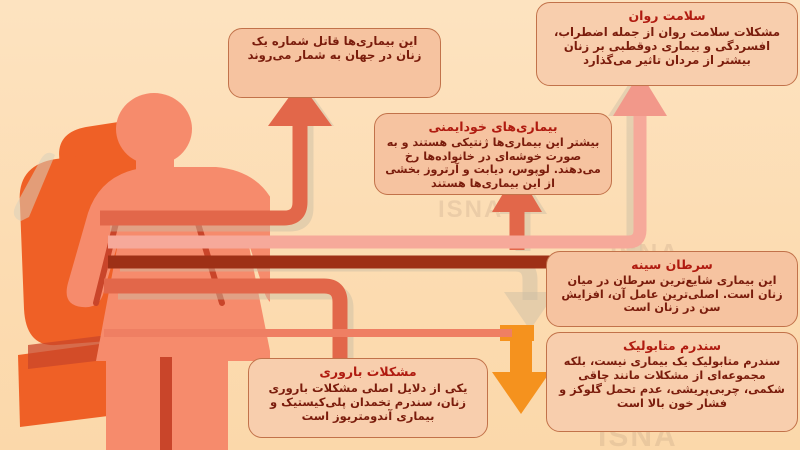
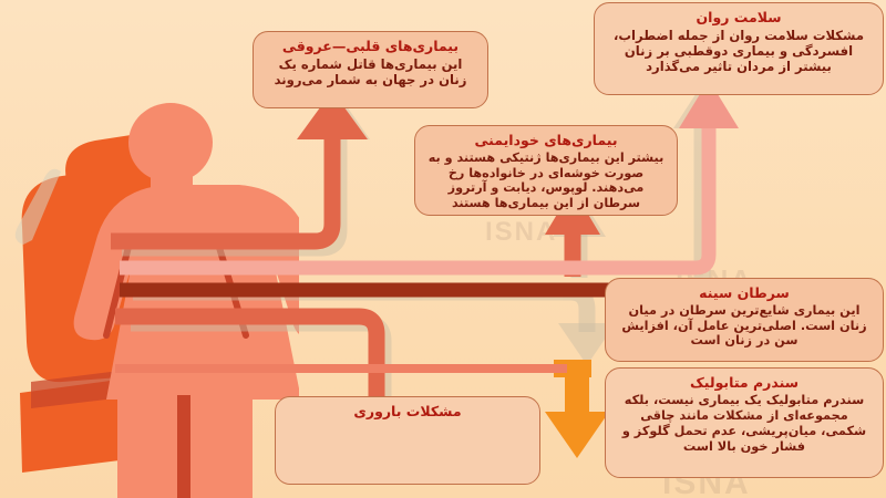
  ISNA
  سلامت روان
  مشکلات سلامت روان از جمله اضطراب، افسردگی و بیماری دوقطبی بر زنان بیشتر از مردان تاثیر می‌گذارد
+ بیماری‌های قلبی—عروقی
  این بیماری‌ها قاتل شماره یک زنان در جهان به شمار می‌روند
  بیماری‌های خودایمنی
- بیشتر این بیماری‌ها ژنتیکی هستند و به صورت خوشه‌ای در خانواده‌ها رخ می‌دهند. لوپوس، دیابت و آرتروز بخشی از این بیماری‌ها هستند
+ بیشتر این بیماری‌ها ژنتیکی هستند و به صورت خوشه‌ای در خانواده‌ها رخ می‌دهند. لوپوس، دیابت و آرتروز سرطان از این بیماری‌ها هستند
  سرطان سینه
  این بیماری شایع‌ترین سرطان در میان زنان است. اصلی‌ترین عامل آن، افزایش سن در زنان است
  سندرم متابولیک
- سندرم متابولیک یک بیماری نیست، بلکه مجموعه‌ای از مشکلات مانند چاقی شکمی، چربی‌پریشی، عدم تحمل گلوکز و فشار خون بالا است
+ سندرم متابولیک یک بیماری نیست، بلکه مجموعه‌ای از مشکلات مانند چاقی شکمی، میان‌پریشی، عدم تحمل گلوکز و فشار خون بالا است
  مشکلات باروری
- یکی از دلایل اصلی مشکلات باروری زنان، سندرم تخمدان پلی‌کیستیک و بیماری آندومتریوز است
